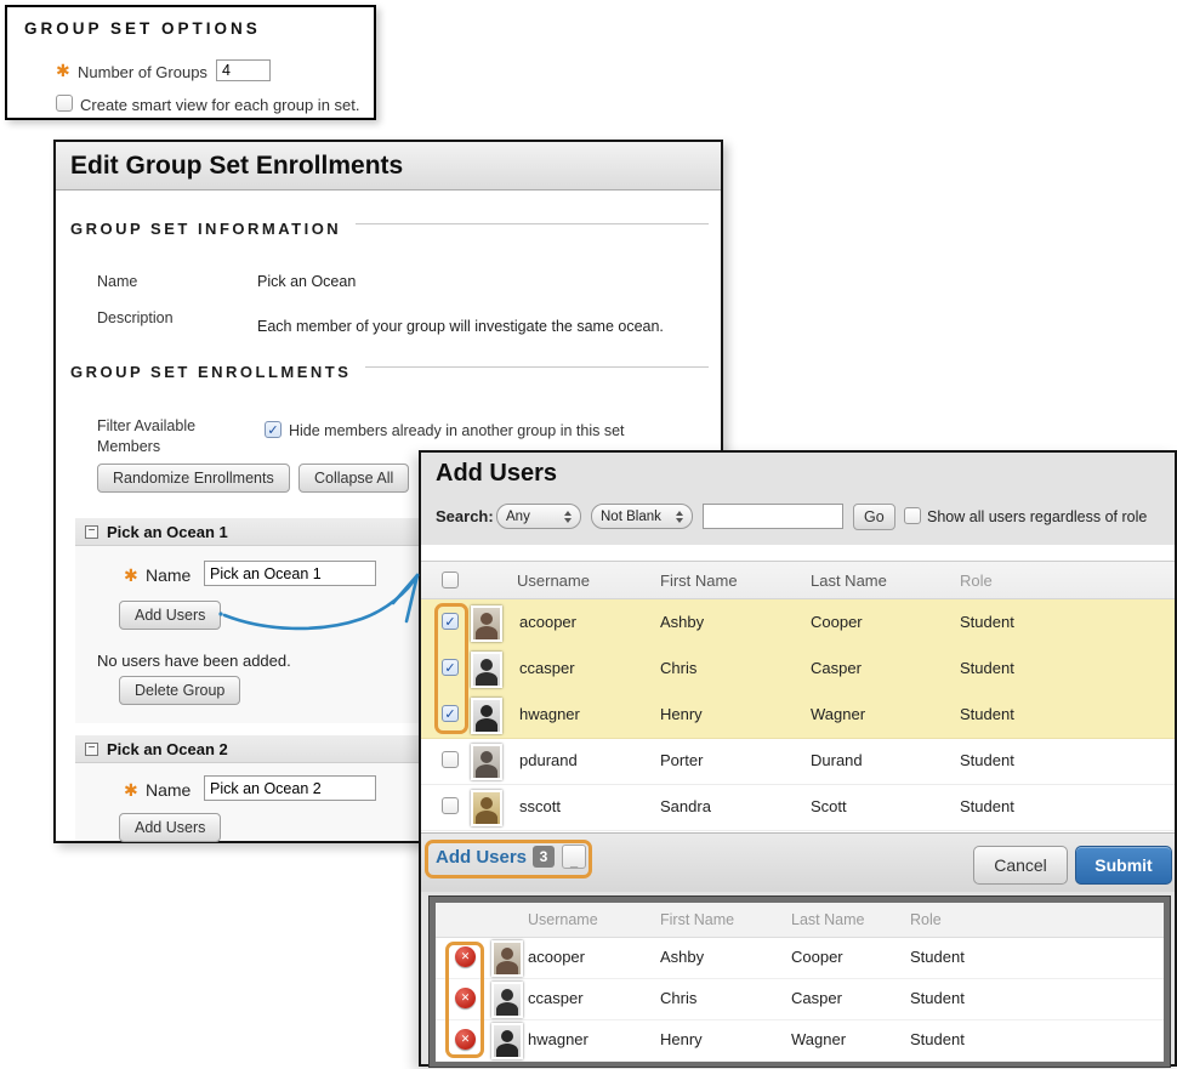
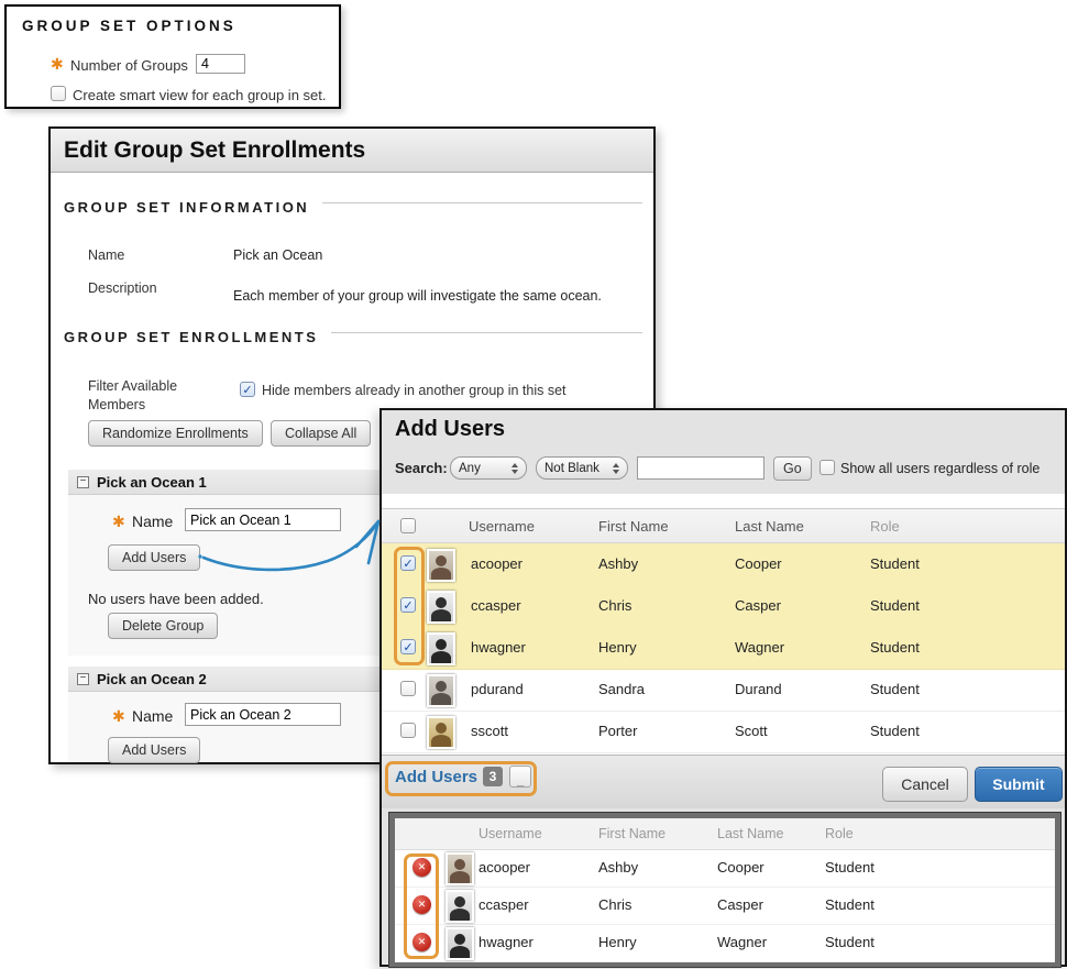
  GROUP SET OPTIONS
  ✱
  Number of Groups
  4
  Create smart view for each group in set.
  Edit Group Set Enrollments
  GROUP SET INFORMATION
  Name
  Pick an Ocean
  Description
  Each member of your group will investigate the same ocean.
  GROUP SET ENROLLMENTS
  Filter Available Members
  ✓
  Hide members already in another group in this set
  Randomize Enrollments
  Collapse All
  −
  Pick an Ocean 1
  ✱
  Name
  Pick an Ocean 1
  Add Users
  No users have been added.
  Delete Group
  −
  Pick an Ocean 2
  ✱
  Name
  Pick an Ocean 2
  Add Users
  Add Users
  Search:
  Any
  Not Blank
  Go
  Show all users regardless of role
  Username
  First Name
  Last Name
  Role
  ✓
  acooper
  Ashby
  Cooper
  Student
  ✓
  ccasper
  Chris
  Casper
  Student
  ✓
  hwagner
  Henry
  Wagner
  Student
  pdurand
- Porter
+ Sandra
  Durand
  Student
  sscott
- Sandra
+ Porter
  Scott
  Student
  Add Users
  3
  _
  Cancel
  Submit
  Username
  First Name
  Last Name
  Role
  ✕
  acooper
  Ashby
  Cooper
  Student
  ✕
  ccasper
  Chris
  Casper
  Student
  ✕
  hwagner
  Henry
  Wagner
  Student
